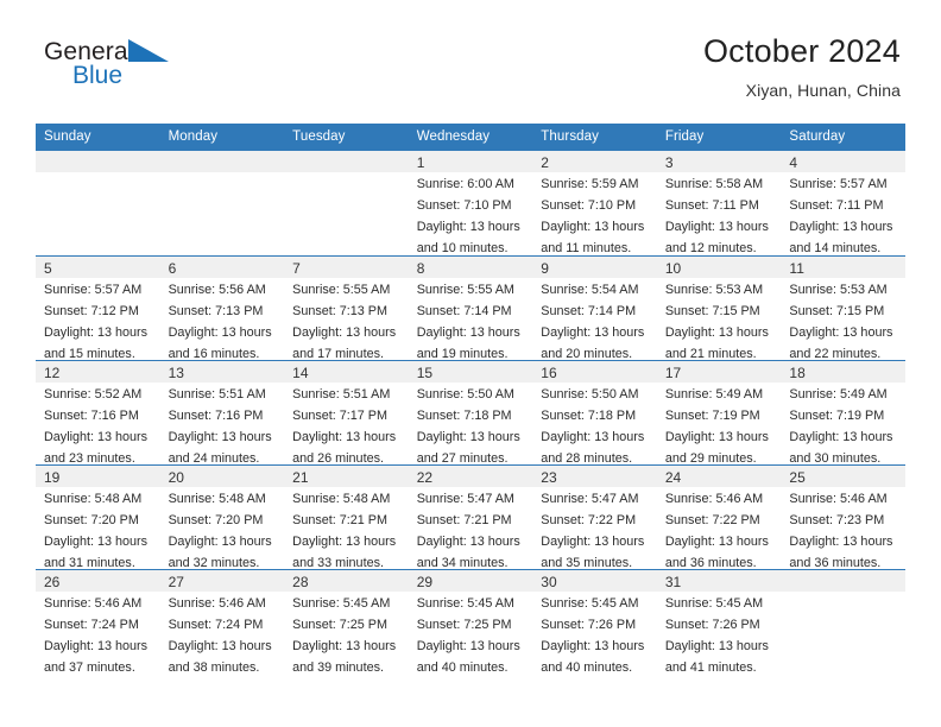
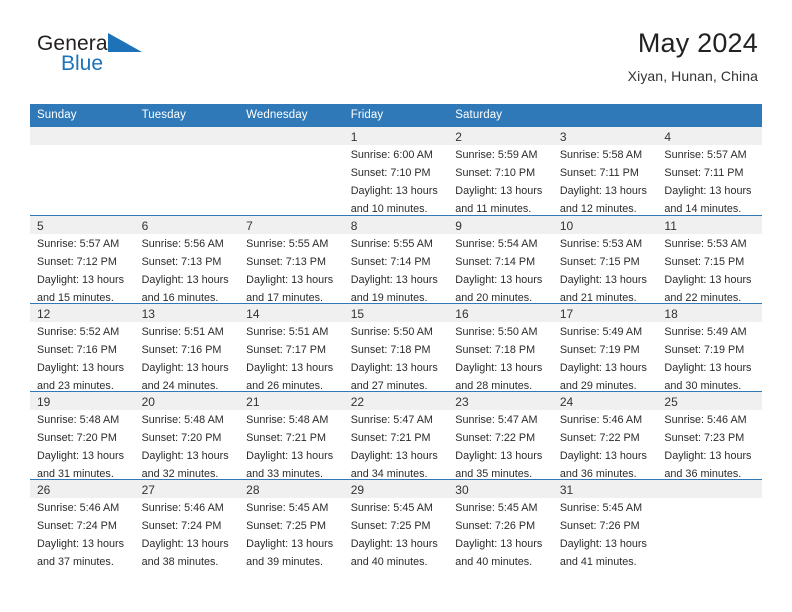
  Genera
  Blue
- October 2024
+ May 2024
  Xiyan, Hunan, China
  Sunday
- Monday
  Tuesday
  Wednesday
- Thursday
  Friday
  Saturday
  1
  Sunrise: 6:00 AM
  Sunset: 7:10 PM
  Daylight: 13 hours
  and 10 minutes.
  2
  Sunrise: 5:59 AM
  Sunset: 7:10 PM
  Daylight: 13 hours
  and 11 minutes.
  3
  Sunrise: 5:58 AM
  Sunset: 7:11 PM
  Daylight: 13 hours
  and 12 minutes.
  4
  Sunrise: 5:57 AM
  Sunset: 7:11 PM
  Daylight: 13 hours
  and 14 minutes.
  5
  Sunrise: 5:57 AM
  Sunset: 7:12 PM
  Daylight: 13 hours
  and 15 minutes.
  6
  Sunrise: 5:56 AM
  Sunset: 7:13 PM
  Daylight: 13 hours
  and 16 minutes.
  7
  Sunrise: 5:55 AM
  Sunset: 7:13 PM
  Daylight: 13 hours
  and 17 minutes.
  8
  Sunrise: 5:55 AM
  Sunset: 7:14 PM
  Daylight: 13 hours
  and 19 minutes.
  9
  Sunrise: 5:54 AM
  Sunset: 7:14 PM
  Daylight: 13 hours
  and 20 minutes.
  10
  Sunrise: 5:53 AM
  Sunset: 7:15 PM
  Daylight: 13 hours
  and 21 minutes.
  11
  Sunrise: 5:53 AM
  Sunset: 7:15 PM
  Daylight: 13 hours
  and 22 minutes.
  12
  Sunrise: 5:52 AM
  Sunset: 7:16 PM
  Daylight: 13 hours
  and 23 minutes.
  13
  Sunrise: 5:51 AM
  Sunset: 7:16 PM
  Daylight: 13 hours
  and 24 minutes.
  14
  Sunrise: 5:51 AM
  Sunset: 7:17 PM
  Daylight: 13 hours
  and 26 minutes.
  15
  Sunrise: 5:50 AM
  Sunset: 7:18 PM
  Daylight: 13 hours
  and 27 minutes.
  16
  Sunrise: 5:50 AM
  Sunset: 7:18 PM
  Daylight: 13 hours
  and 28 minutes.
  17
  Sunrise: 5:49 AM
  Sunset: 7:19 PM
  Daylight: 13 hours
  and 29 minutes.
  18
  Sunrise: 5:49 AM
  Sunset: 7:19 PM
  Daylight: 13 hours
  and 30 minutes.
  19
  Sunrise: 5:48 AM
  Sunset: 7:20 PM
  Daylight: 13 hours
  and 31 minutes.
  20
  Sunrise: 5:48 AM
  Sunset: 7:20 PM
  Daylight: 13 hours
  and 32 minutes.
  21
  Sunrise: 5:48 AM
  Sunset: 7:21 PM
  Daylight: 13 hours
  and 33 minutes.
  22
  Sunrise: 5:47 AM
  Sunset: 7:21 PM
  Daylight: 13 hours
  and 34 minutes.
  23
  Sunrise: 5:47 AM
  Sunset: 7:22 PM
  Daylight: 13 hours
  and 35 minutes.
  24
  Sunrise: 5:46 AM
  Sunset: 7:22 PM
  Daylight: 13 hours
  and 36 minutes.
  25
  Sunrise: 5:46 AM
  Sunset: 7:23 PM
  Daylight: 13 hours
  and 36 minutes.
  26
  Sunrise: 5:46 AM
  Sunset: 7:24 PM
  Daylight: 13 hours
  and 37 minutes.
  27
  Sunrise: 5:46 AM
  Sunset: 7:24 PM
  Daylight: 13 hours
  and 38 minutes.
  28
  Sunrise: 5:45 AM
  Sunset: 7:25 PM
  Daylight: 13 hours
  and 39 minutes.
  29
  Sunrise: 5:45 AM
  Sunset: 7:25 PM
  Daylight: 13 hours
  and 40 minutes.
  30
  Sunrise: 5:45 AM
  Sunset: 7:26 PM
  Daylight: 13 hours
  and 40 minutes.
  31
  Sunrise: 5:45 AM
  Sunset: 7:26 PM
  Daylight: 13 hours
  and 41 minutes.
